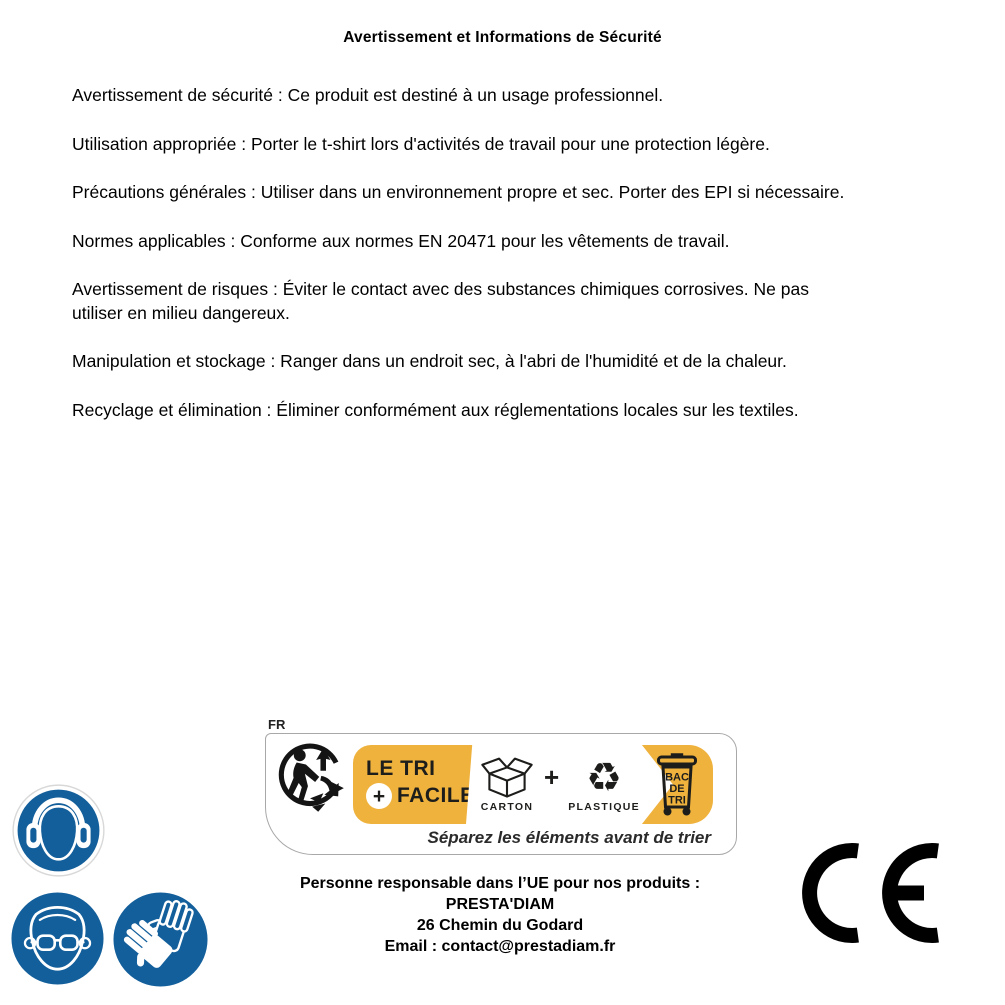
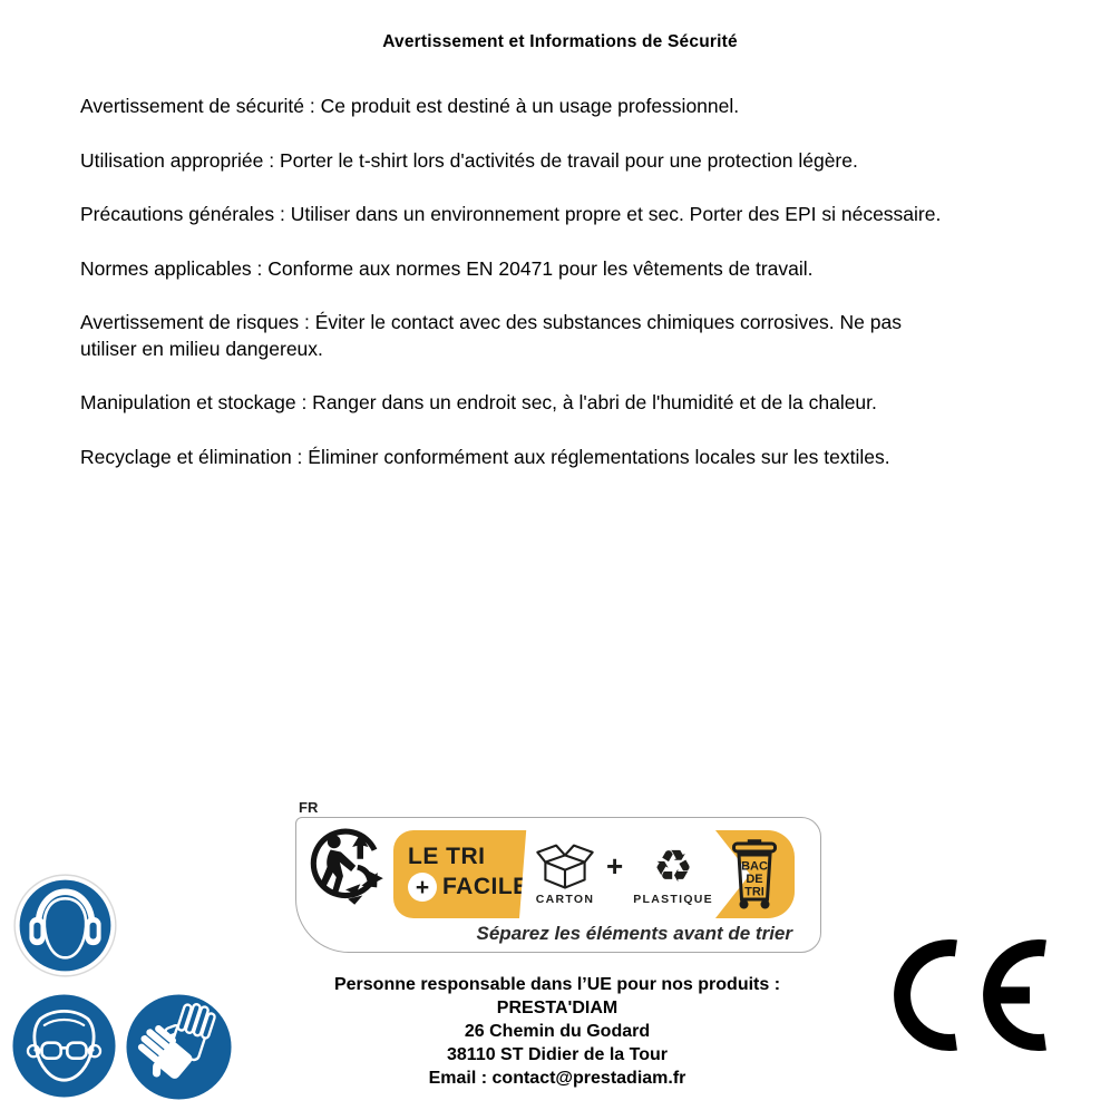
  Avertissement et Informations de Sécurité
  Avertissement de sécurité : Ce produit est destiné à un usage professionnel.
  Utilisation appropriée : Porter le t-shirt lors d'activités de travail pour une protection légère.
  Précautions générales : Utiliser dans un environnement propre et sec. Porter des EPI si nécessaire.
  Normes applicables : Conforme aux normes EN 20471 pour les vêtements de travail.
  Avertissement de risques : Éviter le contact avec des substances chimiques corrosives. Ne pas
  utiliser en milieu dangereux.
  Manipulation et stockage : Ranger dans un endroit sec, à l'abri de l'humidité et de la chaleur.
  Recyclage et élimination : Éliminer conformément aux réglementations locales sur les textiles.
  FR
  LE TRI
  +
  FACILE
  CARTON
  +
  ♻
  PLASTIQUE
  BAC
  DE
  TRI
  Séparez les éléments avant de trier
  Personne responsable dans l’UE pour nos produits :
  PRESTA'DIAM
  26 Chemin du Godard
+ 38110 ST Didier de la Tour
  Email : contact@prestadiam.fr
